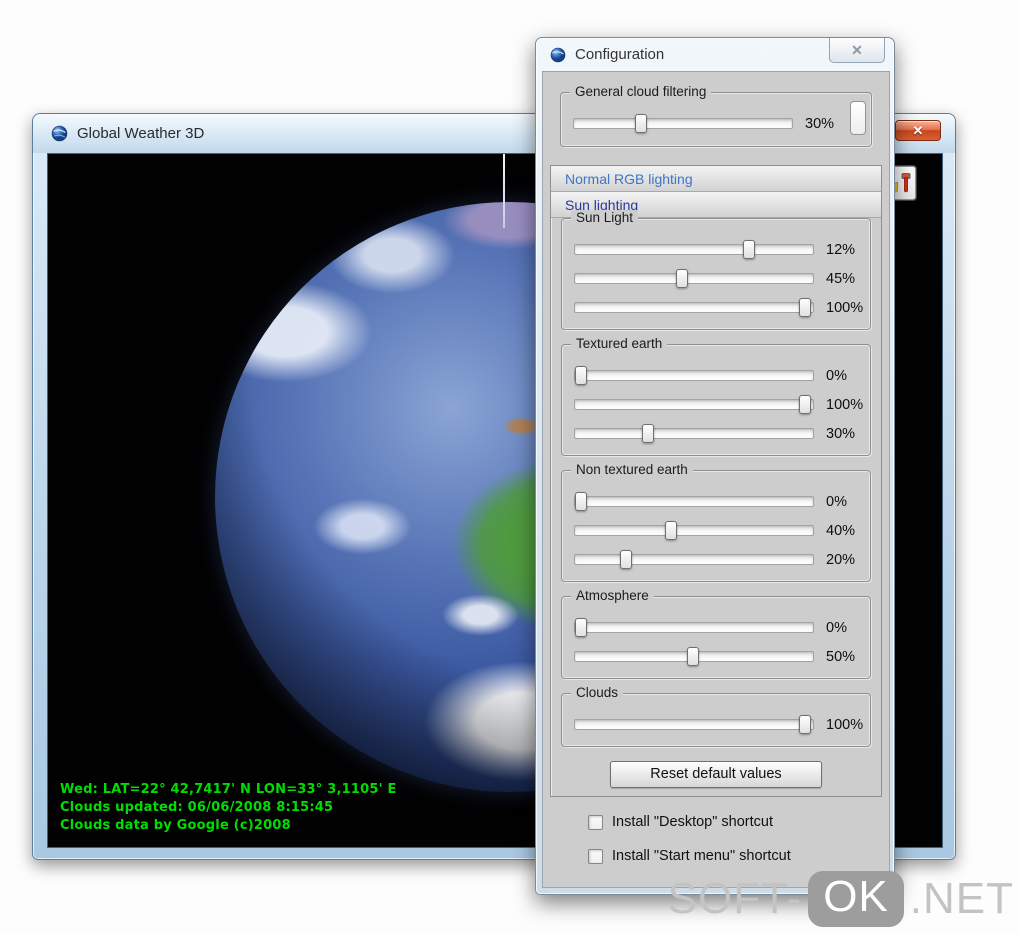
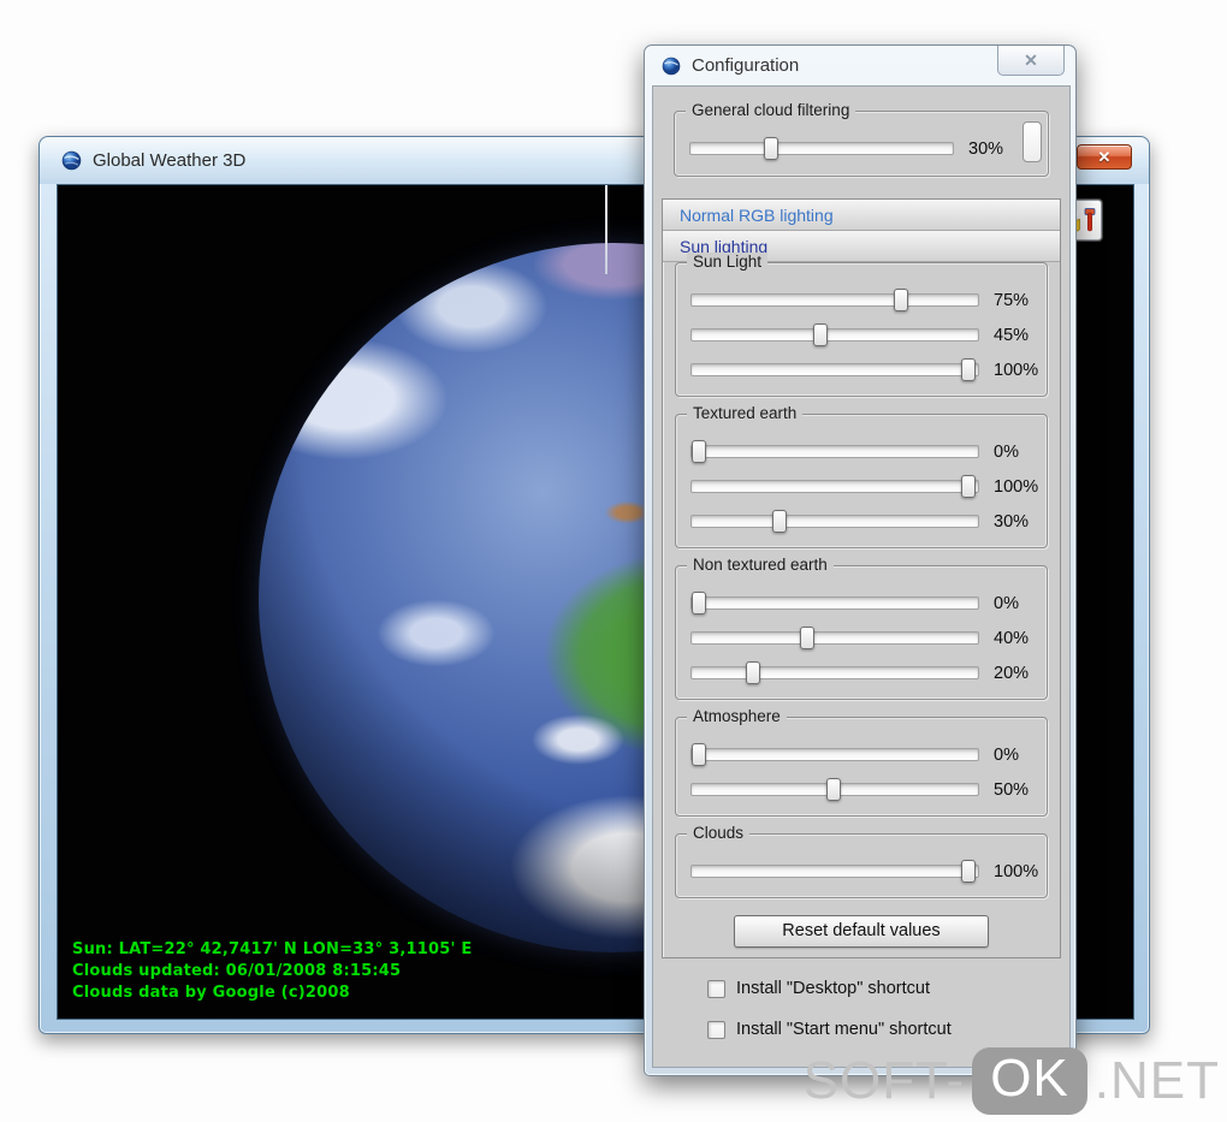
  Global Weather 3D
  ✕
- Wed: LAT=22° 42,7417' N LON=33° 3,1105' E
+ Sun: LAT=22° 42,7417' N LON=33° 3,1105' E
- Clouds updated: 06/06/2008 8:15:45
+ Clouds updated: 06/01/2008 8:15:45
  Clouds data by Google (c)2008
  Configuration
  ✕
  General cloud filtering
  30%
  Normal RGB lighting
  Sun lighting
  Sun Light
- 12%
+ 75%
  45%
  100%
  Textured earth
  0%
  100%
  30%
  Non textured earth
  0%
  40%
  20%
  Atmosphere
  0%
  50%
  Clouds
  100%
  Reset default values
  Install "Desktop" shortcut
  Install "Start menu" shortcut
  SOFT-
  OK
  .NET
